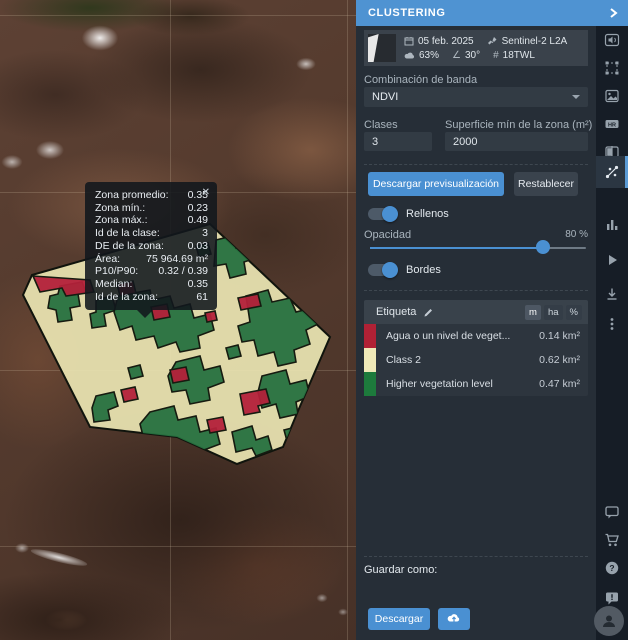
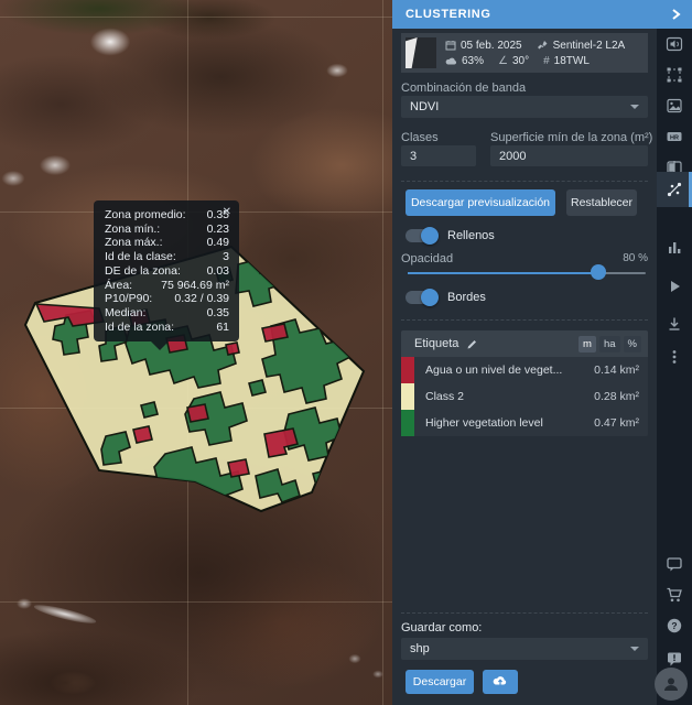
  ✕
  Zona promedio:
  0.35
  Zona mín.:
  0.23
  Zona máx.:
  0.49
  Id de la clase:
  3
  DE de la zona:
  0.03
  Área:
  75 964.69 m²
  P10/P90:
  0.32 / 0.39
  Median:
  0.35
  Id de la zona:
  61
  CLUSTERING
  05 feb. 2025
  Sentinel-2 L2A
  63%
  ∠
  30°
  #
  18TWL
  Combinación de banda
  NDVI
  Clases
  Superficie mín de la zona (m²)
  3
  2000
  Descargar previsualización
  Restablecer
  Rellenos
  Opacidad
  80 %
  Bordes
  Etiqueta
  m
  ha
  %
  Agua o un nivel de veget...
  0.14 km²
  Class 2
- 0.62 km²
+ 0.28 km²
  Higher vegetation level
  0.47 km²
  Guardar como:
+ shp
  Descargar
  ?
